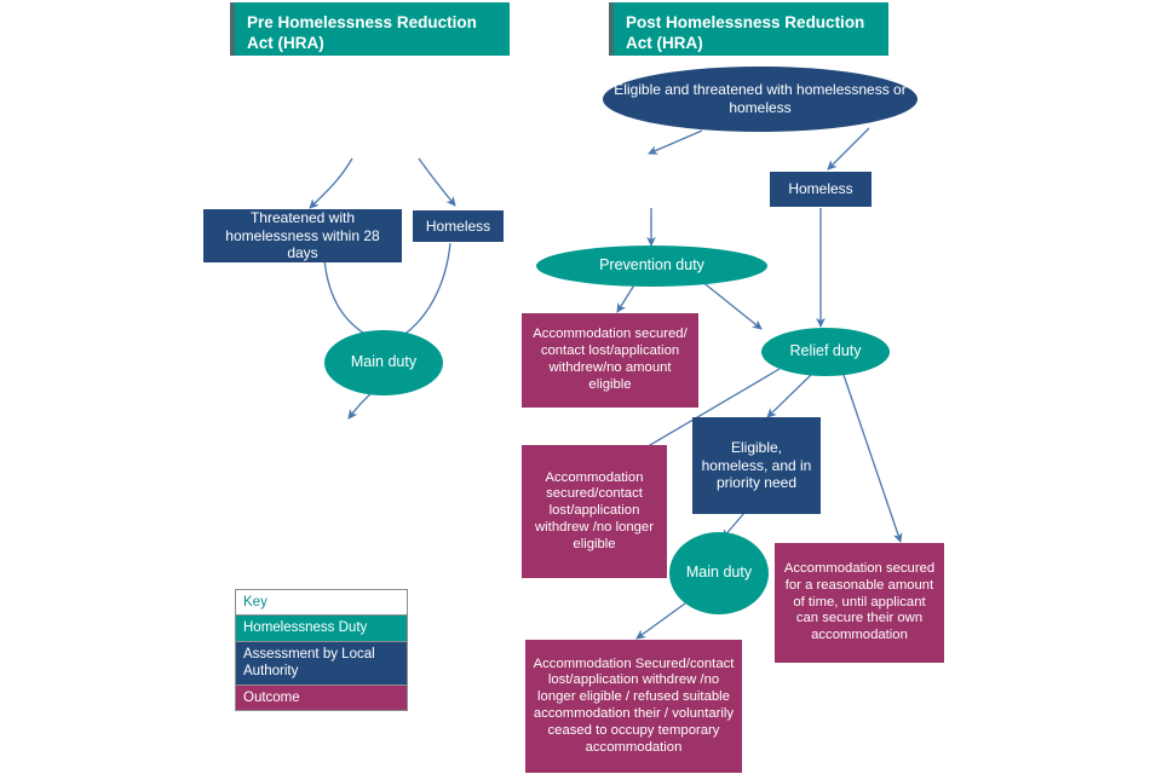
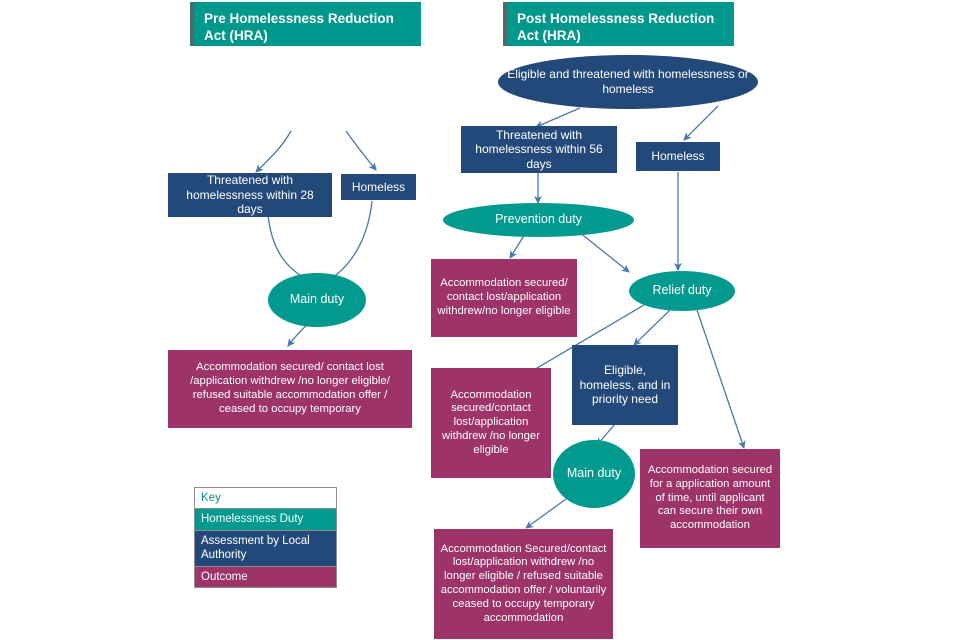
  Pre Homelessness Reduction Act (HRA)
  Post Homelessness Reduction Act (HRA)
  Threatened with homelessness within 28 days
  Homeless
  Main duty
+ Accommodation secured/ contact lost /application withdrew /no longer eligible/ refused suitable accommodation offer / ceased to occupy temporary
  Eligible and threatened with homelessness or homeless
+ Threatened with homelessness within 56 days
  Homeless
  Prevention duty
- Accommodation secured/ contact lost/application withdrew/no amount eligible
+ Accommodation secured/ contact lost/application withdrew/no longer eligible
  Relief duty
  Accommodation secured/contact lost/application withdrew /no longer eligible
  Eligible, homeless, and in priority need
  Main duty
- Accommodation secured for a reasonable amount of time, until applicant can secure their own accommodation
+ Accommodation secured for a application amount of time, until applicant can secure their own accommodation
- Accommodation Secured/contact lost/application withdrew /no longer eligible / refused suitable accommodation their / voluntarily ceased to occupy temporary accommodation
+ Accommodation Secured/contact lost/application withdrew /no longer eligible / refused suitable accommodation offer / voluntarily ceased to occupy temporary accommodation
  Key
  Homelessness Duty
  Assessment by Local Authority
  Outcome
